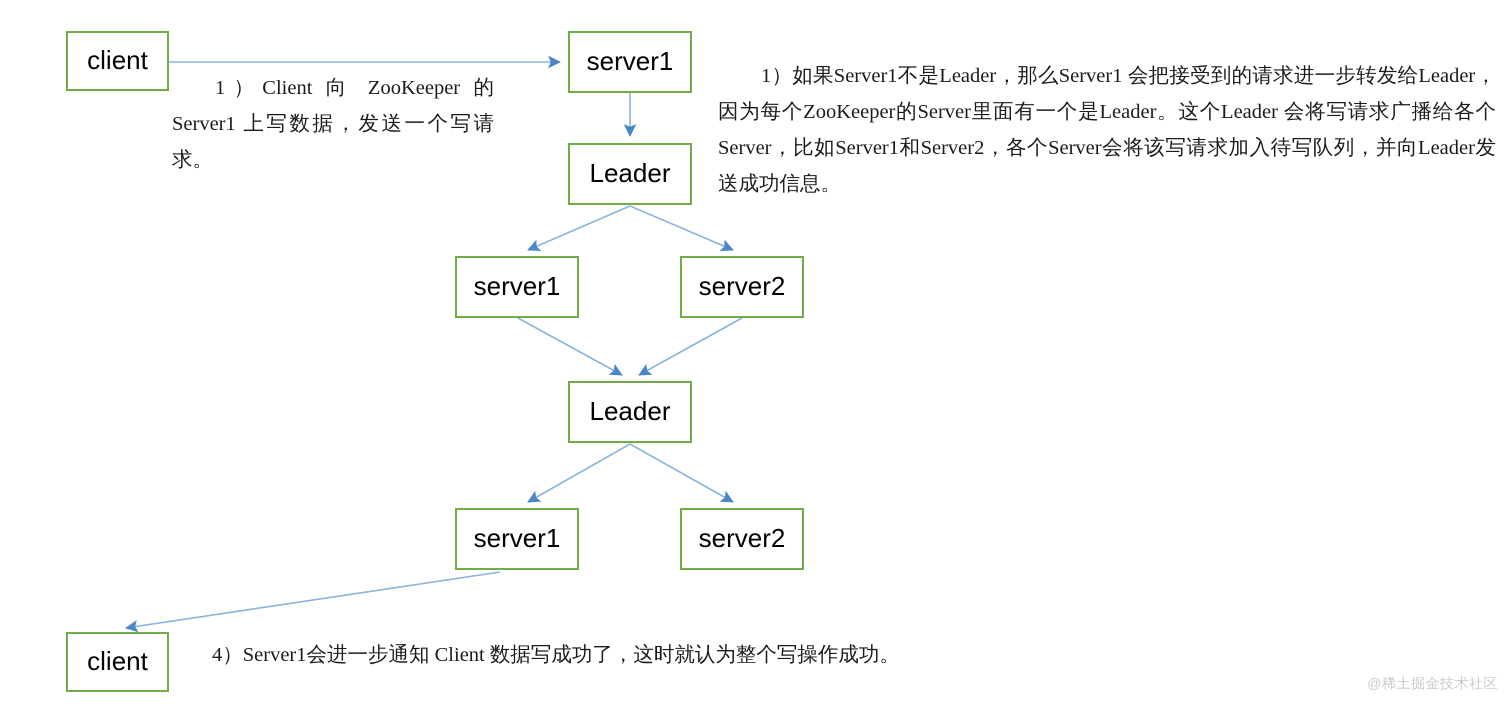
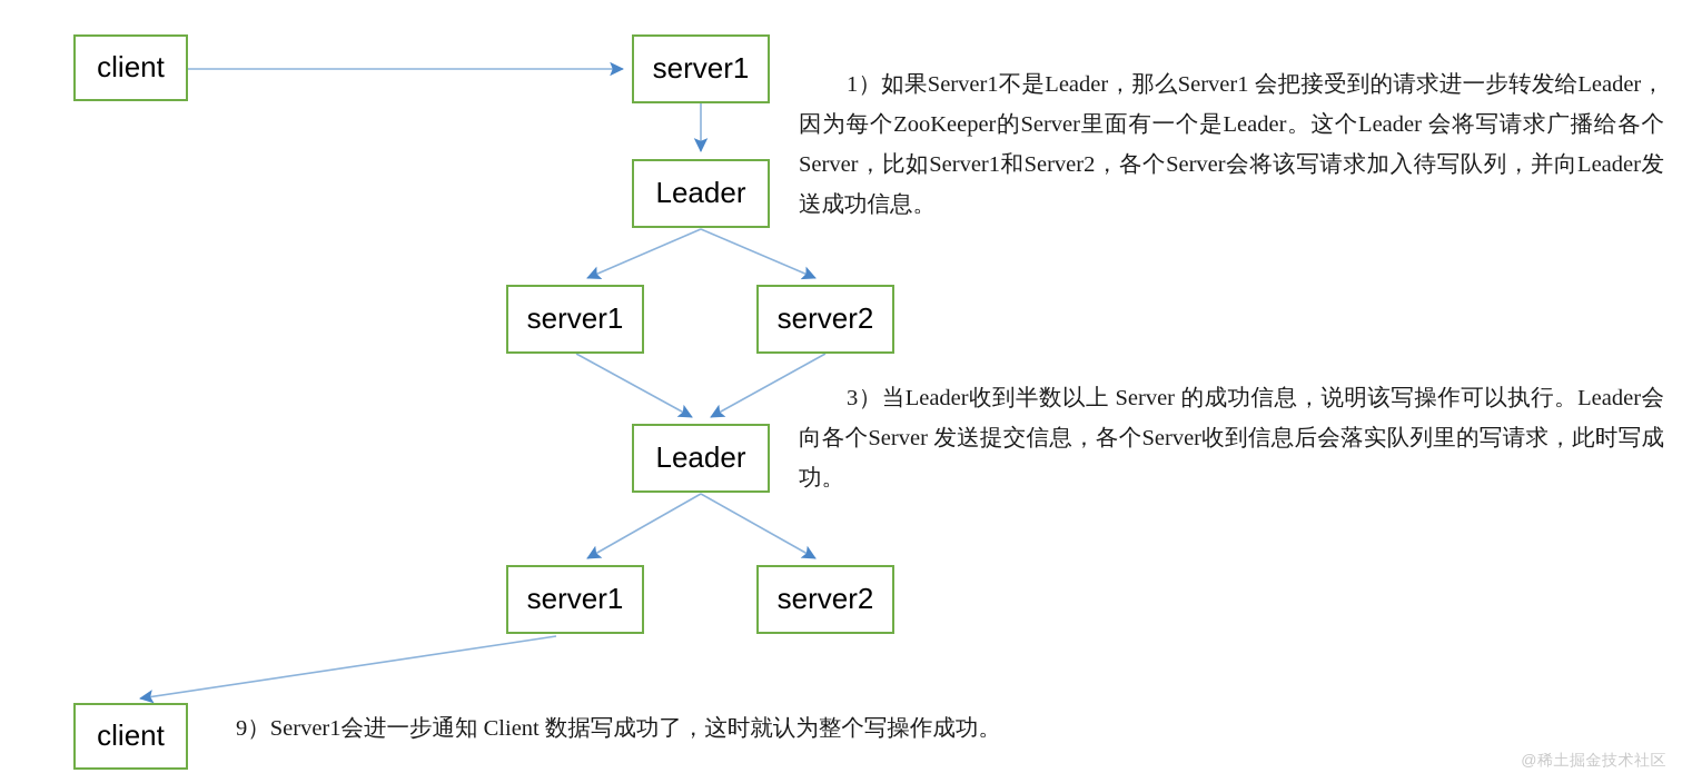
  client
  server1
  Leader
  server1
  server2
  Leader
  server1
  server2
  client
- 1）Client 向 ZooKeeper 的 Server1 上写数据，发送一个写请求。
  1）如果Server1不是Leader，那么Server1 会把接受到的请求进一步转发给Leader，因为每个ZooKeeper的Server里面有一个是Leader。这个Leader 会将写请求广播给各个Server，比如Server1和Server2，各个Server会将该写请求加入待写队列，并向Leader发送成功信息。
+ 3）当Leader收到半数以上 Server 的成功信息，说明该写操作可以执行。Leader会向各个Server 发送提交信息，各个Server收到信息后会落实队列里的写请求，此时写成功。
- 4）Server1会进一步通知 Client 数据写成功了，这时就认为整个写操作成功。
+ 9）Server1会进一步通知 Client 数据写成功了，这时就认为整个写操作成功。
  @稀土掘金技术社区
